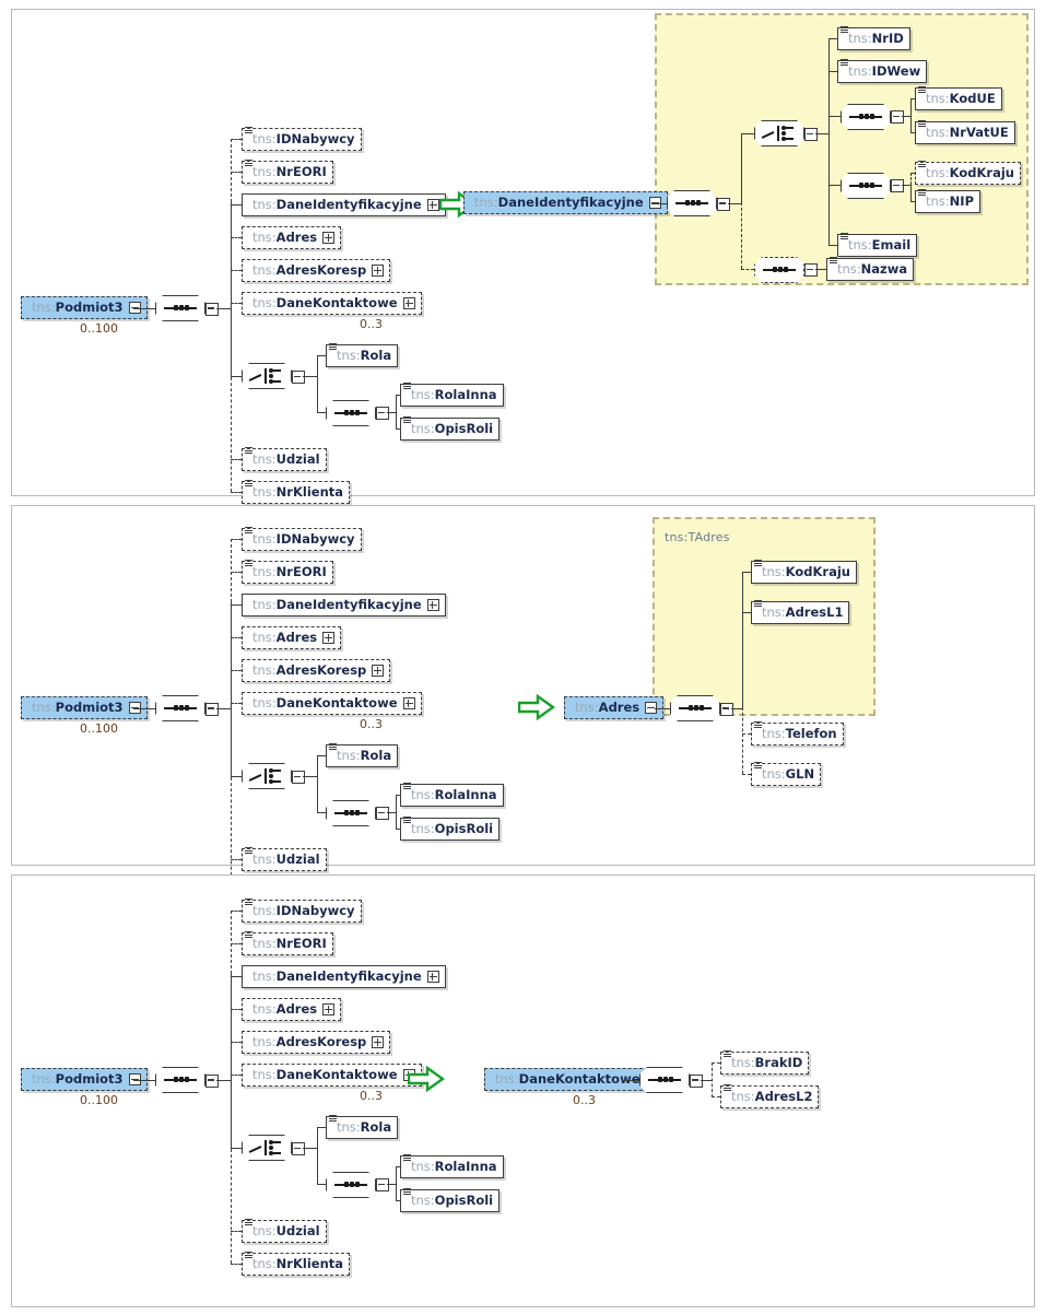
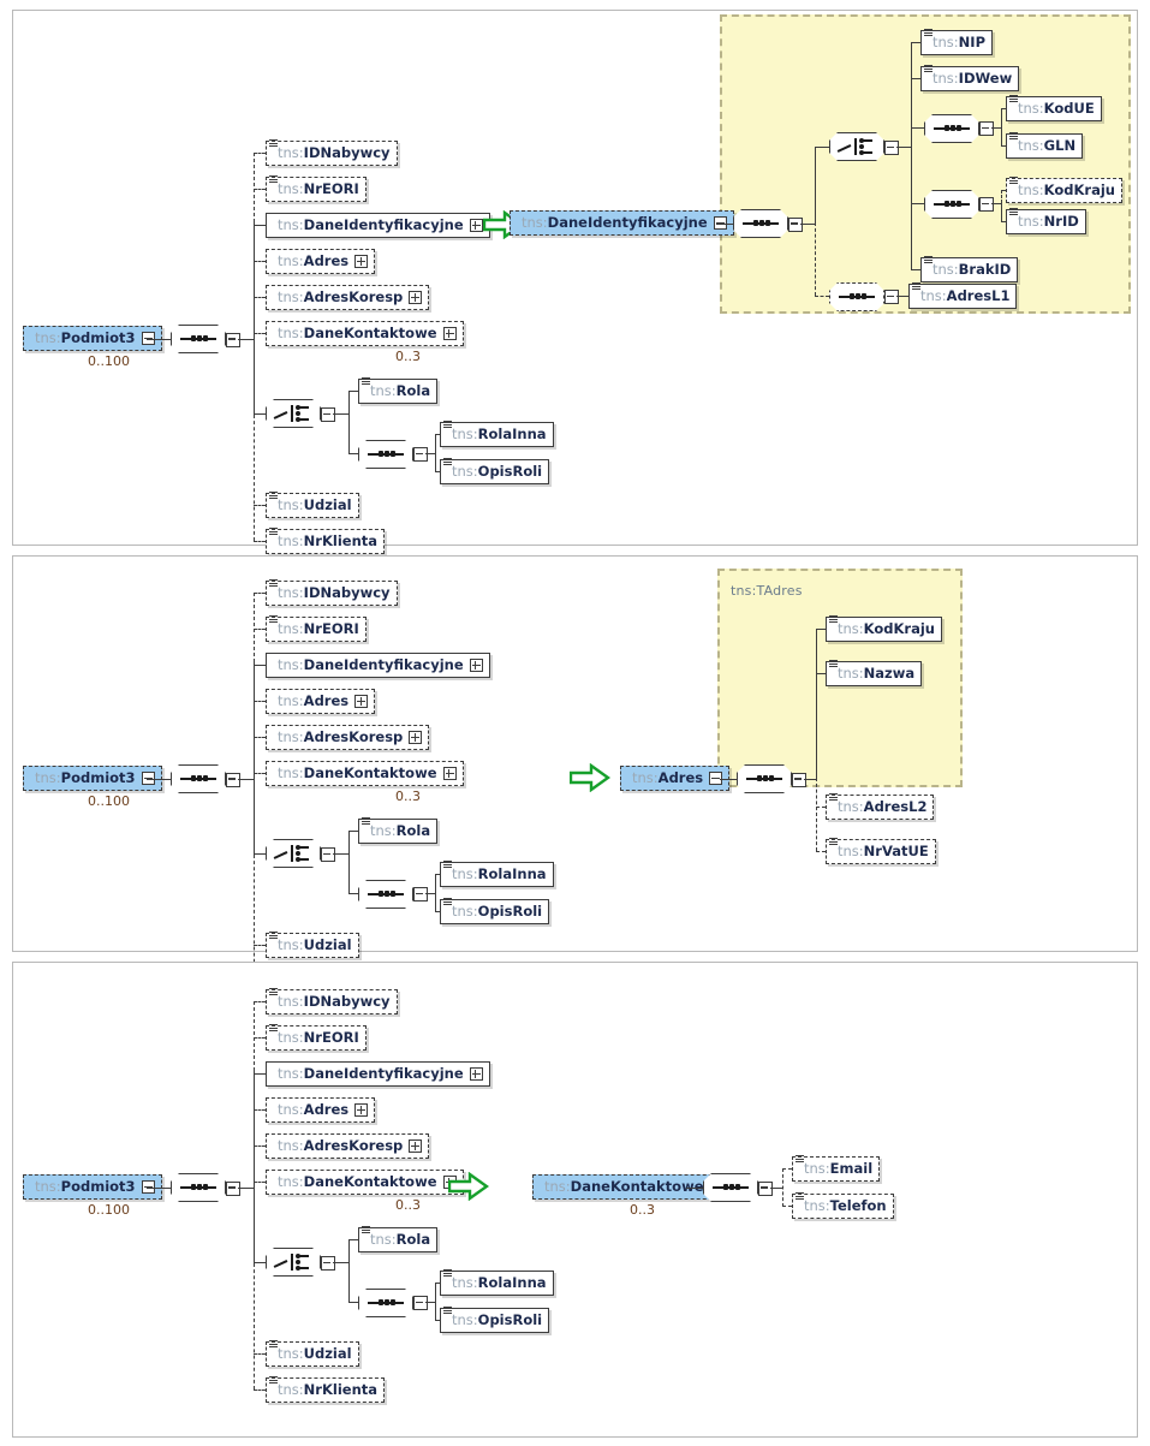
  tns:
  Podmiot3
  0..100
  tns:
  IDNabywcy
  tns:
  NrEORI
  tns:
  DaneIdentyfikacyjne
  tns:
  Adres
  tns:
  AdresKoresp
  tns:
  DaneKontaktowe
  0..3
  tns:
  Rola
  tns:
  RolaInna
  tns:
  OpisRoli
  tns:
  Udzial
  tns:
  NrKlienta
  tns:
  DaneIdentyfikacyjne
  tns:
- NrID
+ NIP
  tns:
  IDWew
  tns:
  KodUE
  tns:
- NrVatUE
+ GLN
  tns:
  KodKraju
  tns:
- NIP
+ NrID
  tns:
- Email
+ BrakID
  tns:
- Nazwa
+ AdresL1
  tns:
  Podmiot3
  0..100
  tns:
  IDNabywcy
  tns:
  NrEORI
  tns:
  DaneIdentyfikacyjne
  tns:
  Adres
  tns:
  AdresKoresp
  tns:
  DaneKontaktowe
  0..3
  tns:
  Rola
  tns:
  RolaInna
  tns:
  OpisRoli
  tns:
  Udzial
  tns:TAdres
  tns:
  Adres
  tns:
  KodKraju
  tns:
- AdresL1
+ Nazwa
  tns:
- Telefon
+ AdresL2
  tns:
- GLN
+ NrVatUE
  tns:
  Podmiot3
  0..100
  tns:
  IDNabywcy
  tns:
  NrEORI
  tns:
  DaneIdentyfikacyjne
  tns:
  Adres
  tns:
  AdresKoresp
  tns:
  DaneKontaktowe
  0..3
  tns:
  Rola
  tns:
  RolaInna
  tns:
  OpisRoli
  tns:
  Udzial
  tns:
  NrKlienta
  tns:
  DaneKontakto
  0..3
  tns:
- BrakID
+ Email
  tns:
- AdresL2
+ Telefon
